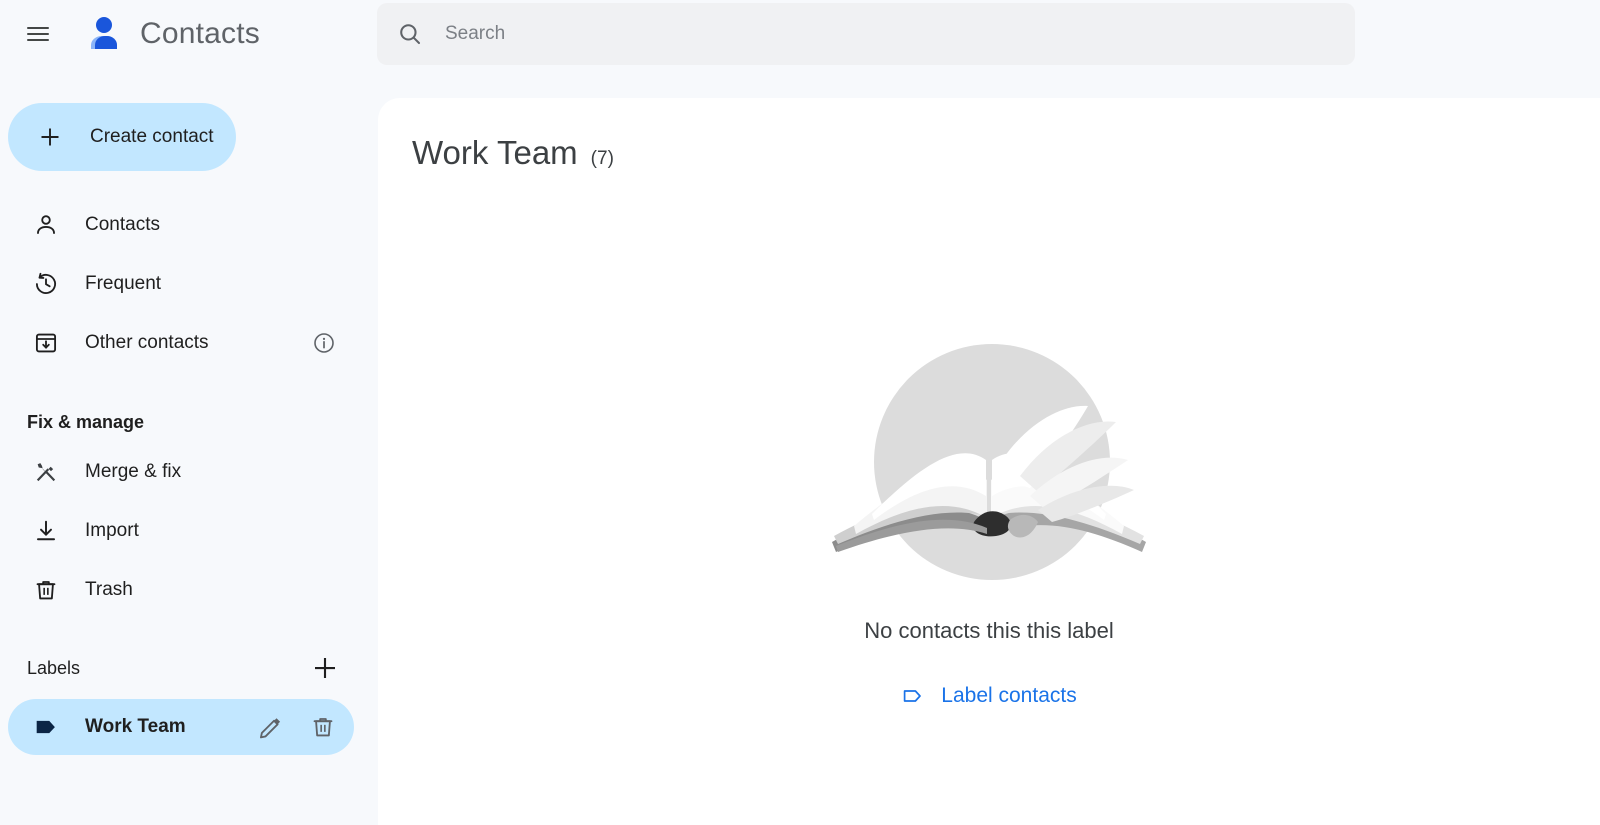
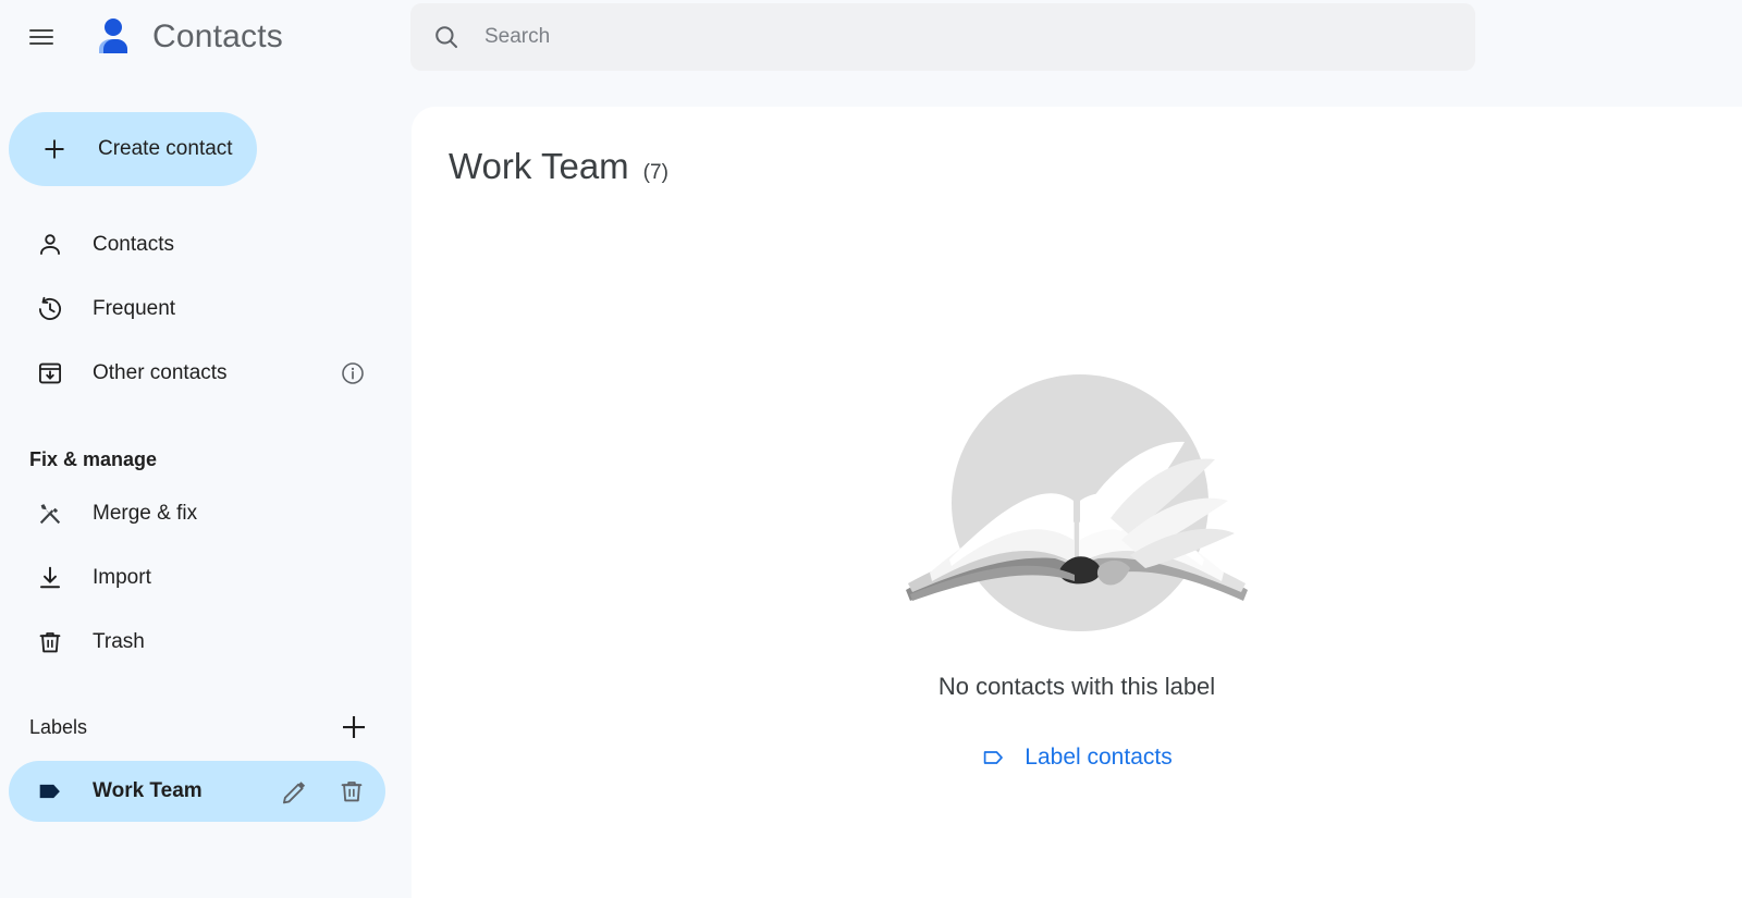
  Contacts
  Search
  Create contact
  Contacts
  Frequent
  Other contacts
  Fix & manage
  Merge & fix
  Import
  Trash
  Labels
  Work Team
  Work Team
  (7)
- No contacts this this label
+ No contacts with this label
  Label contacts
